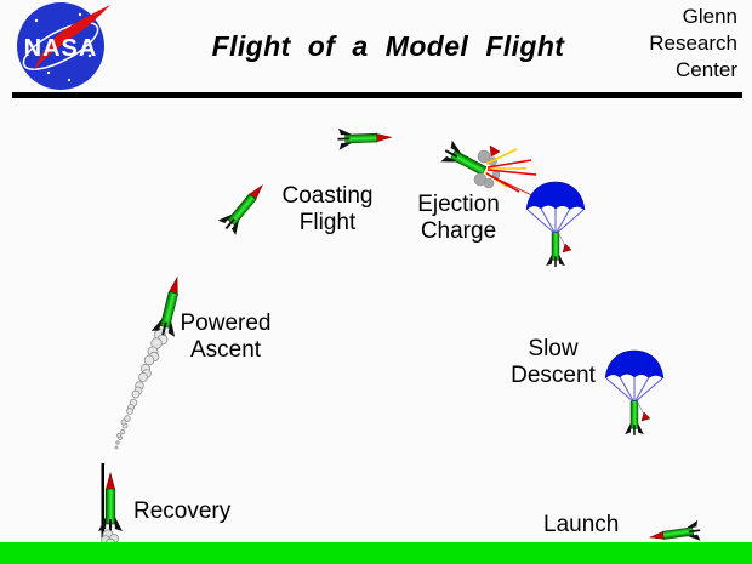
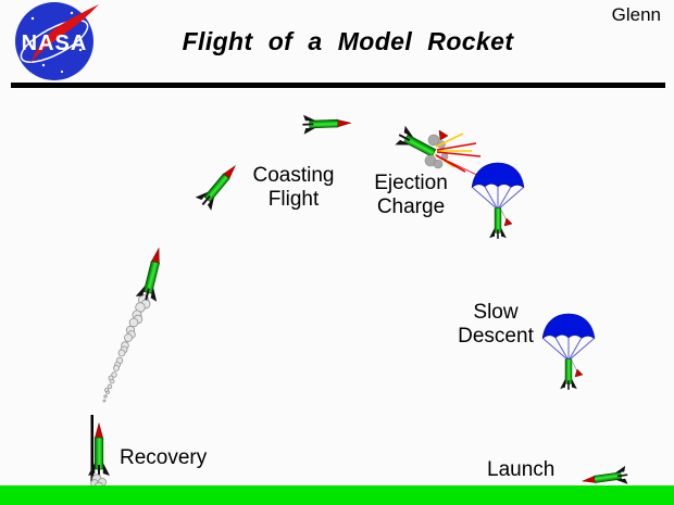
  NASA
- Flight of a Model Flight
+ Flight of a Model Rocket
  Glenn
- Research
- Center
  Recovery
- Powered
- Ascent
  Coasting
  Flight
  Ejection
  Charge
  Slow
  Descent
  Launch
